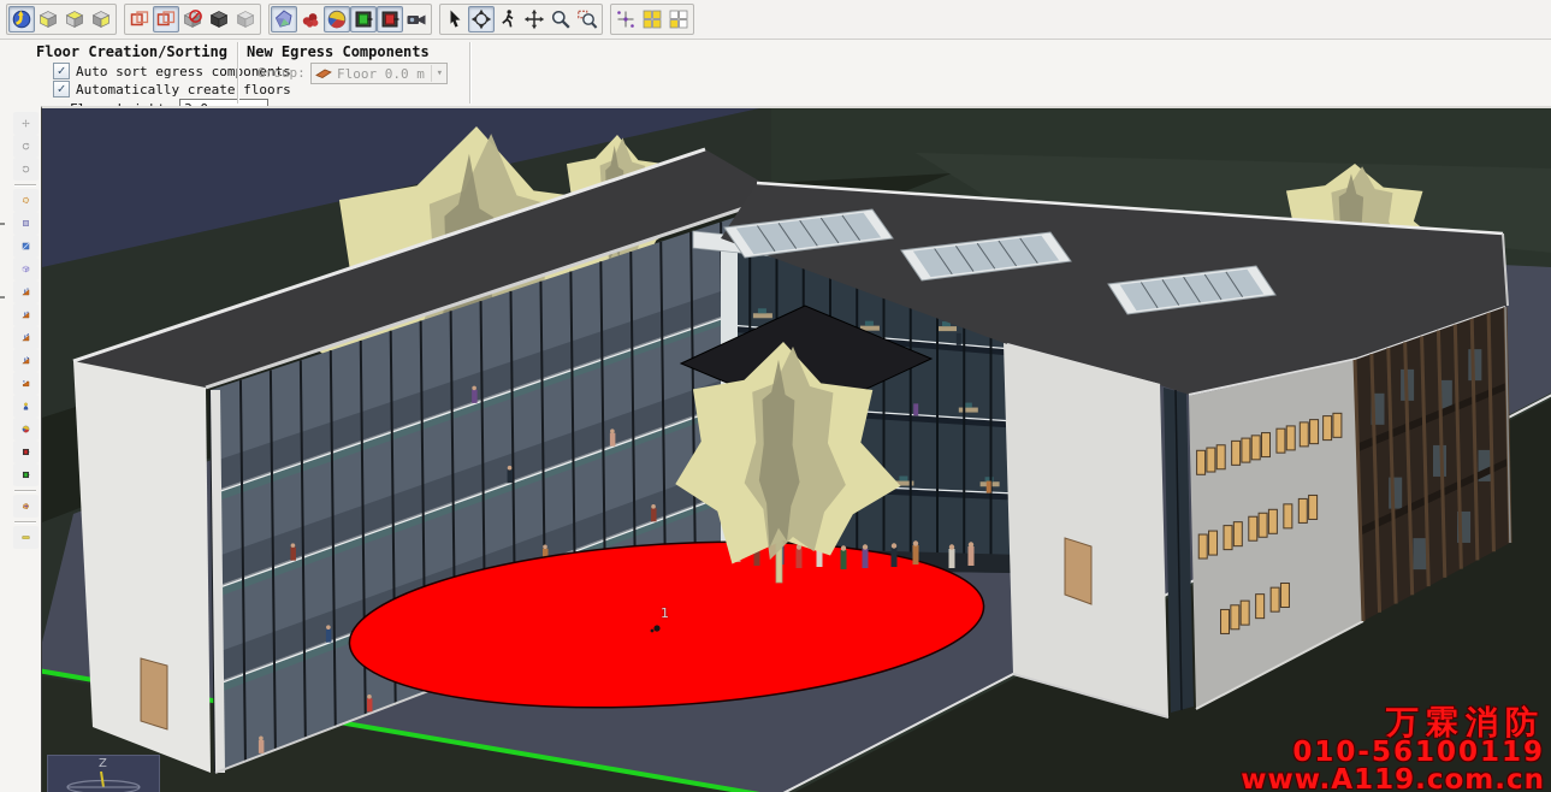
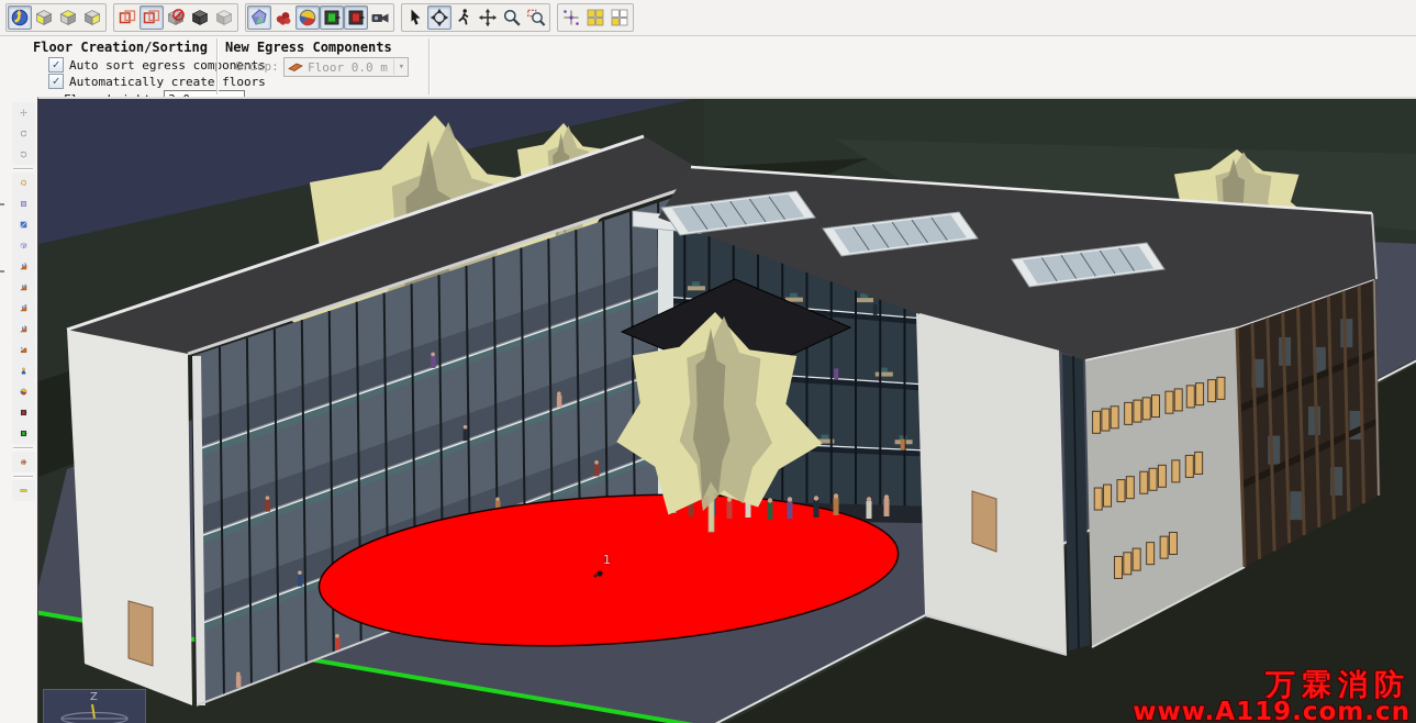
  Floor Creation/Sorting
  ✓
  Auto sort egress components
  ✓
  Automatically create floors
  New Egress Components
  Group:
  Floor 0.0 m
  ▾
  1
  Z
  万霖消防
- 010-56100119
  www.A119.com.cn
